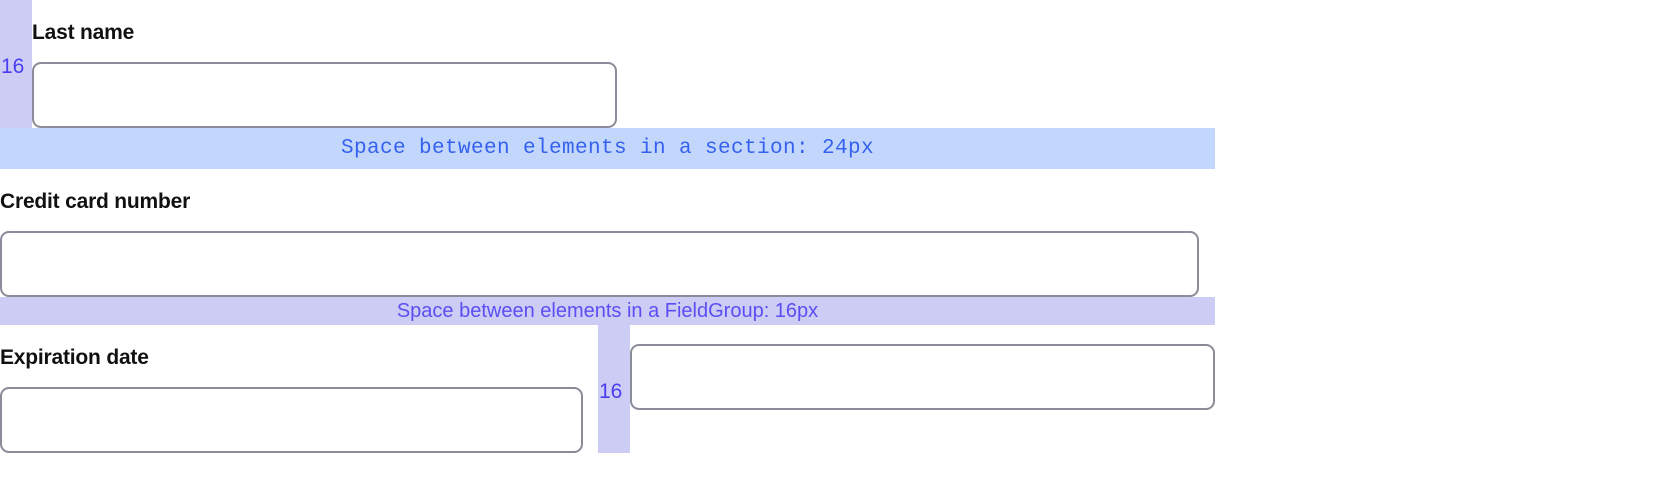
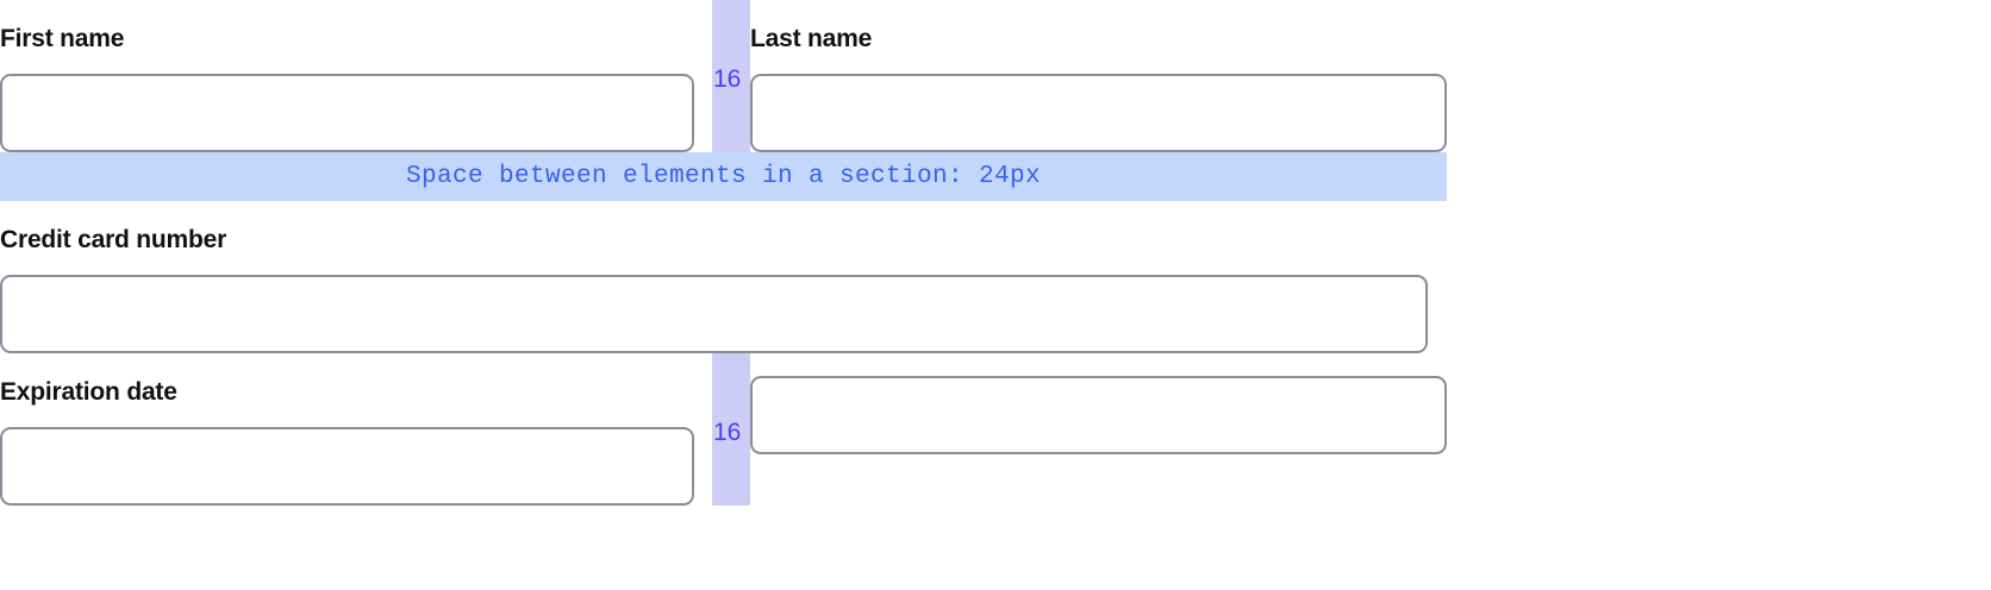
+ First name
  16
  Last name
  Space between elements in a section: 24px
  Credit card number
- Space between elements in a FieldGroup: 16px
  Expiration date
  16
